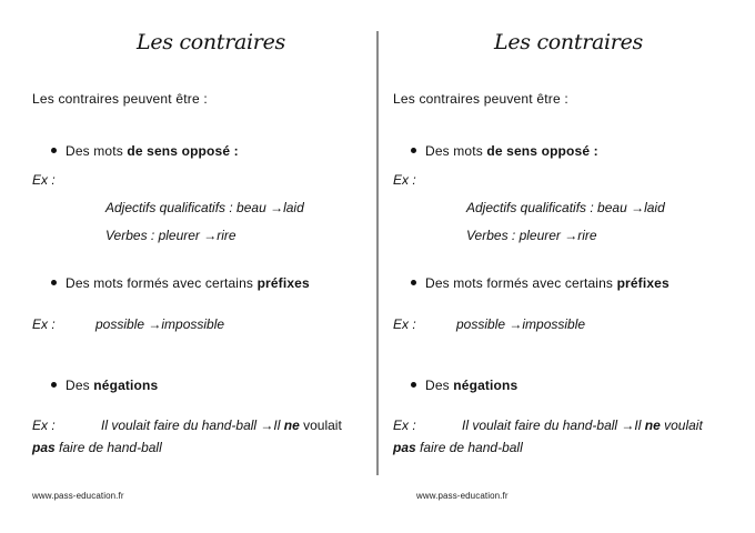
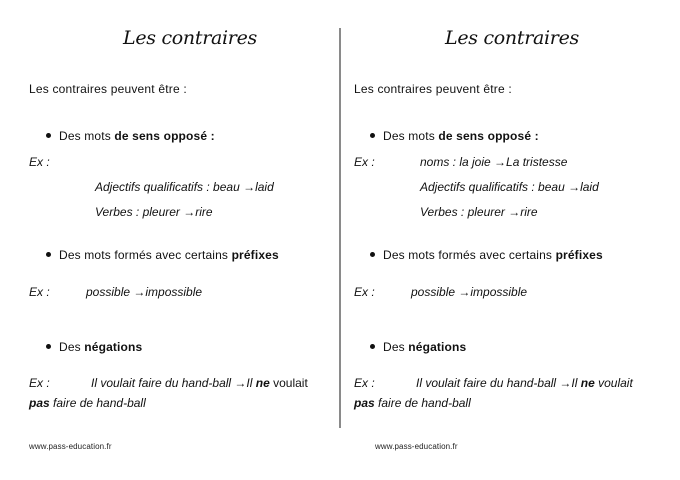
  Les contraires
  Les contraires peuvent être :
  Des mots de sens opposé :
  Ex :
  Adjectifs qualificatifs : beau →laid
  Verbes : pleurer →rire
  Des mots formés avec certains préfixes
  Ex :
  possible →impossible
  Des négations
  Ex :
  Il voulait faire du hand-ball →Il ne voulait
  pas faire de hand-ball
  www.pass-education.fr
  Les contraires
  Les contraires peuvent être :
  Des mots de sens opposé :
  Ex :
+ noms : la joie →La tristesse
  Adjectifs qualificatifs : beau →laid
  Verbes : pleurer →rire
  Des mots formés avec certains préfixes
  Ex :
  possible →impossible
  Des négations
  Ex :
  Il voulait faire du hand-ball →Il ne voulait
  pas faire de hand-ball
  www.pass-education.fr
